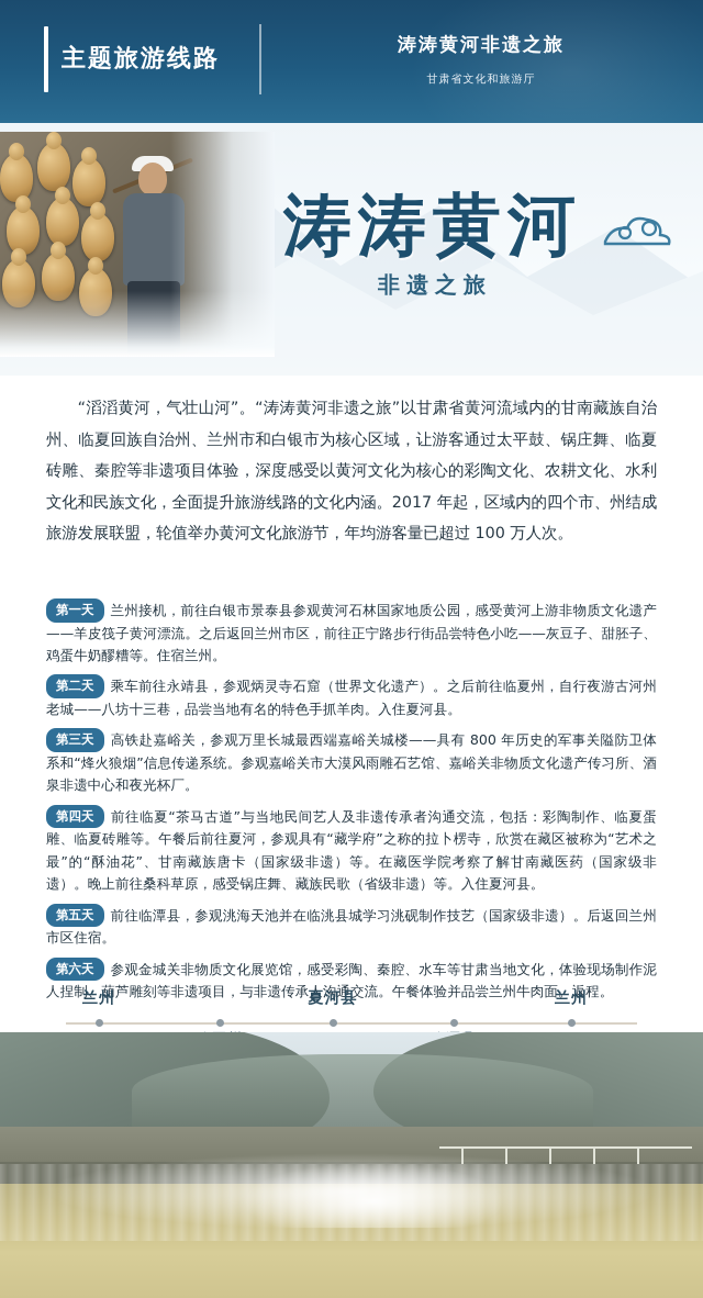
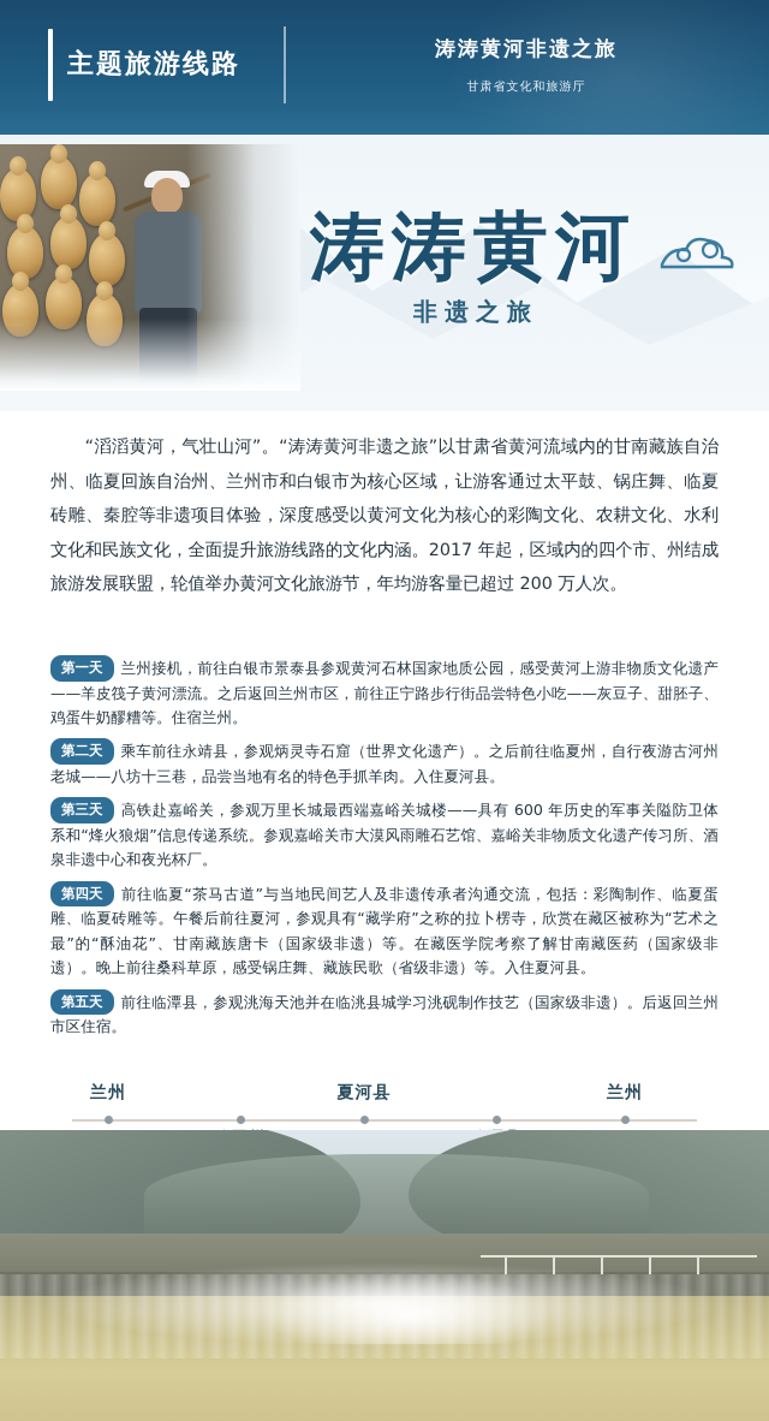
  主题旅游线路
  涛涛黄河
  非遗之旅
- “滔滔黄河，气壮山河”。“涛涛黄河非遗之旅”以甘肃省黄河流域内的甘南藏族自治州、临夏回族自治州、兰州市和白银市为核心区域，让游客通过太平鼓、锅庄舞、临夏砖雕、秦腔等非遗项目体验，深度感受以黄河文化为核心的彩陶文化、农耕文化、水利文化和民族文化，全面提升旅游线路的文化内涵。2017 年起，区域内的四个市、州结成旅游发展联盟，轮值举办黄河文化旅游节，年均游客量已超过 100 万人次。
+ “滔滔黄河，气壮山河”。“涛涛黄河非遗之旅”以甘肃省黄河流域内的甘南藏族自治州、临夏回族自治州、兰州市和白银市为核心区域，让游客通过太平鼓、锅庄舞、临夏砖雕、秦腔等非遗项目体验，深度感受以黄河文化为核心的彩陶文化、农耕文化、水利文化和民族文化，全面提升旅游线路的文化内涵。2017 年起，区域内的四个市、州结成旅游发展联盟，轮值举办黄河文化旅游节，年均游客量已超过 200 万人次。
  第一天 兰州接机，前往白银市景泰县参观黄河石林国家地质公园，感受黄河上游非物质文化遗产——羊皮筏子黄河漂流。之后返回兰州市区，前往正宁路步行街品尝特色小吃——灰豆子、甜胚子、鸡蛋牛奶醪糟等。住宿兰州。
  第二天 乘车前往永靖县，参观炳灵寺石窟（世界文化遗产）。之后前往临夏州，自行夜游古河州老城——八坊十三巷，品尝当地有名的特色手抓羊肉。入住夏河县。
- 第三天 高铁赴嘉峪关，参观万里长城最西端嘉峪关城楼——具有 800 年历史的军事关隘防卫体系和“烽火狼烟”信息传递系统。参观嘉峪关市大漠风雨雕石艺馆、嘉峪关非物质文化遗产传习所、酒泉非遗中心和夜光杯厂。
+ 第三天 高铁赴嘉峪关，参观万里长城最西端嘉峪关城楼——具有 600 年历史的军事关隘防卫体系和“烽火狼烟”信息传递系统。参观嘉峪关市大漠风雨雕石艺馆、嘉峪关非物质文化遗产传习所、酒泉非遗中心和夜光杯厂。
  第四天 前往临夏“茶马古道”与当地民间艺人及非遗传承者沟通交流，包括：彩陶制作、临夏蛋雕、临夏砖雕等。午餐后前往夏河，参观具有“藏学府”之称的拉卜楞寺，欣赏在藏区被称为“艺术之最”的“酥油花”、甘南藏族唐卡（国家级非遗）等。在藏医学院考察了解甘南藏医药（国家级非遗）。晚上前往桑科草原，感受锅庄舞、藏族民歌（省级非遗）等。入住夏河县。
  第五天 前往临潭县，参观洮海天池并在临洮县城学习洮砚制作技艺（国家级非遗）。后返回兰州市区住宿。
- 第六天 参观金城关非物质文化展览馆，感受彩陶、秦腔、水车等甘肃当地文化，体验现场制作泥人捏制、葫芦雕刻等非遗项目，与非遗传承人沟通交流。午餐体验并品尝兰州牛肉面。返程。
  兰州
  夏河县
  兰州
